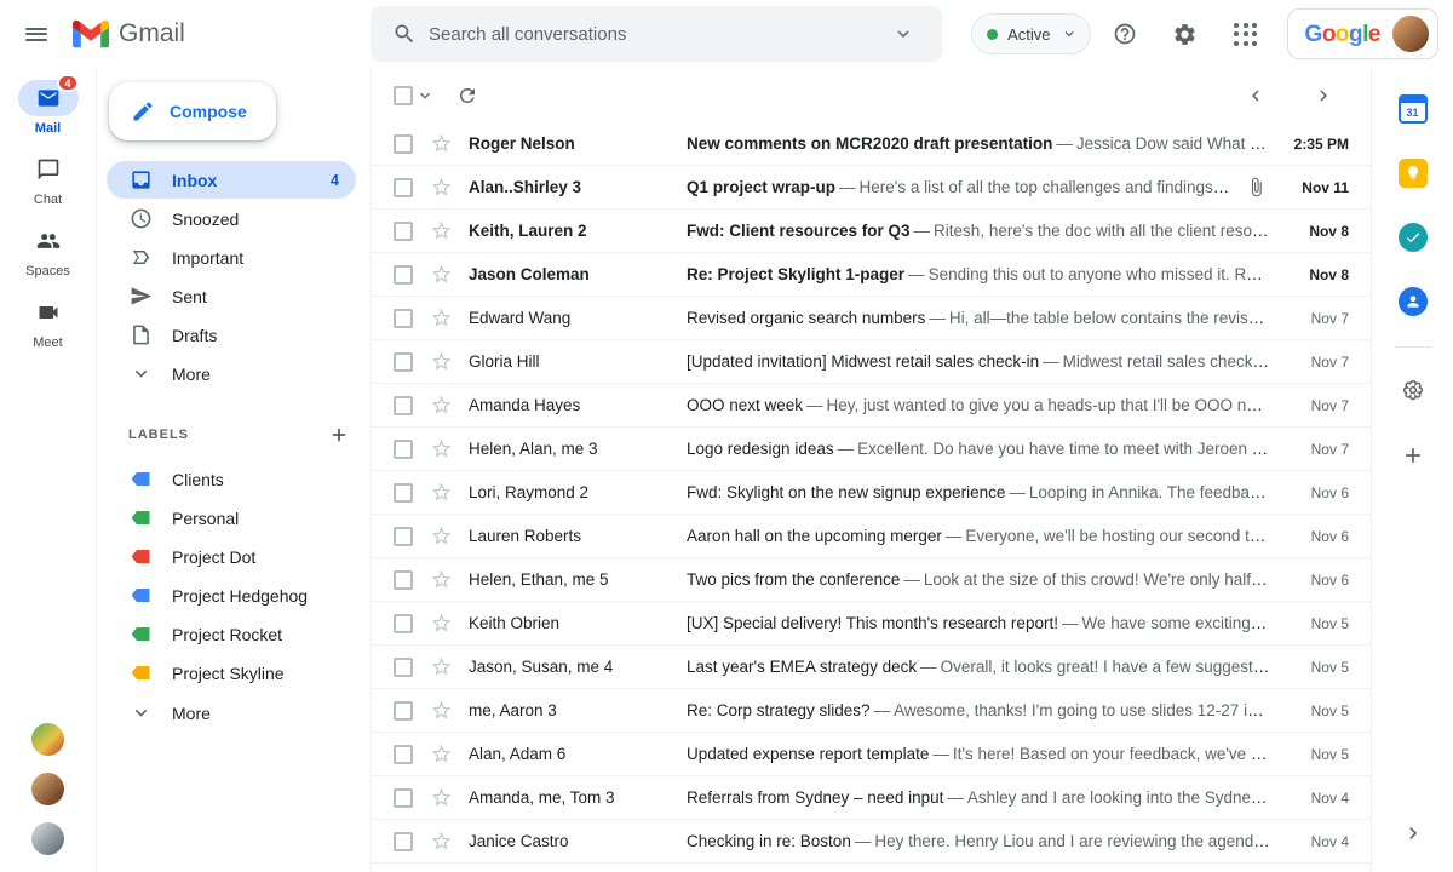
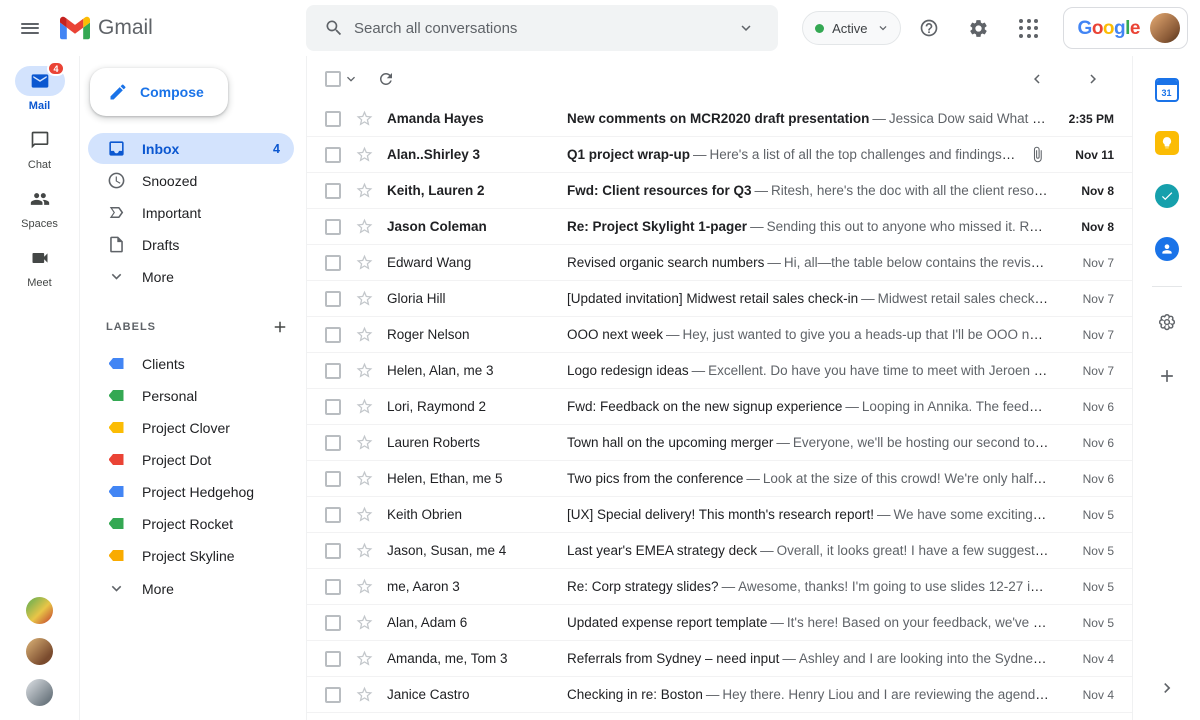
  Gmail
  Search all conversations
  Active
  Google
  4
  Mail
  Chat
  Spaces
  Meet
  Compose
  Inbox
  4
  Snoozed
  Important
- Sent
  Drafts
  More
  LABELS
  Clients
  Personal
+ Project Clover
  Project Dot
  Project Hedgehog
  Project Rocket
  Project Skyline
  More
- Roger Nelson
+ Amanda Hayes
  New comments on MCR2020 draft presentation — Jessica Dow said What ab
  2:35 PM
  Alan..Shirley 3
  Q1 project wrap-up — Here's a list of all the top challenges and findings. S
  Nov 11
  Keith, Lauren 2
  Fwd: Client resources for Q3 — Ritesh, here's the doc with all the client resourc
  Nov 8
  Jason Coleman
  Re: Project Skylight 1-pager — Sending this out to anyone who missed it. Reall
  Nov 8
  Edward Wang
  Revised organic search numbers — Hi, all—the table below contains the revised
  Nov 7
  Gloria Hill
  [Updated invitation] Midwest retail sales check-in — Midwest retail sales check-in
  Nov 7
- Amanda Hayes
+ Roger Nelson
  OOO next week — Hey, just wanted to give you a heads-up that I'll be OOO next
  Nov 7
  Helen, Alan, me 3
  Logo redesign ideas — Excellent. Do have you have time to meet with Jeroen an
  Nov 7
  Lori, Raymond 2
- Fwd: Skylight on the new signup experience — Looping in Annika. The feedback
+ Fwd: Feedback on the new signup experience — Looping in Annika. The feedbac
  Nov 6
  Lauren Roberts
- Aaron hall on the upcoming merger — Everyone, we'll be hosting our second tow
+ Town hall on the upcoming merger — Everyone, we'll be hosting our second town
  Nov 6
  Helen, Ethan, me 5
  Two pics from the conference — Look at the size of this crowd! We're only halfwa
  Nov 6
  Keith Obrien
  [UX] Special delivery! This month's research report! — We have some exciting st
  Nov 5
  Jason, Susan, me 4
  Last year's EMEA strategy deck — Overall, it looks great! I have a few suggestion
  Nov 5
  me, Aaron 3
  Re: Corp strategy slides? — Awesome, thanks! I'm going to use slides 12-27 in m
  Nov 5
  Alan, Adam 6
  Updated expense report template — It's here! Based on your feedback, we've (ho
  Nov 5
  Amanda, me, Tom 3
  Referrals from Sydney – need input — Ashley and I are looking into the Sydney m
  Nov 4
  Janice Castro
  Checking in re: Boston — Hey there. Henry Liou and I are reviewing the agenda f
  Nov 4
  31
